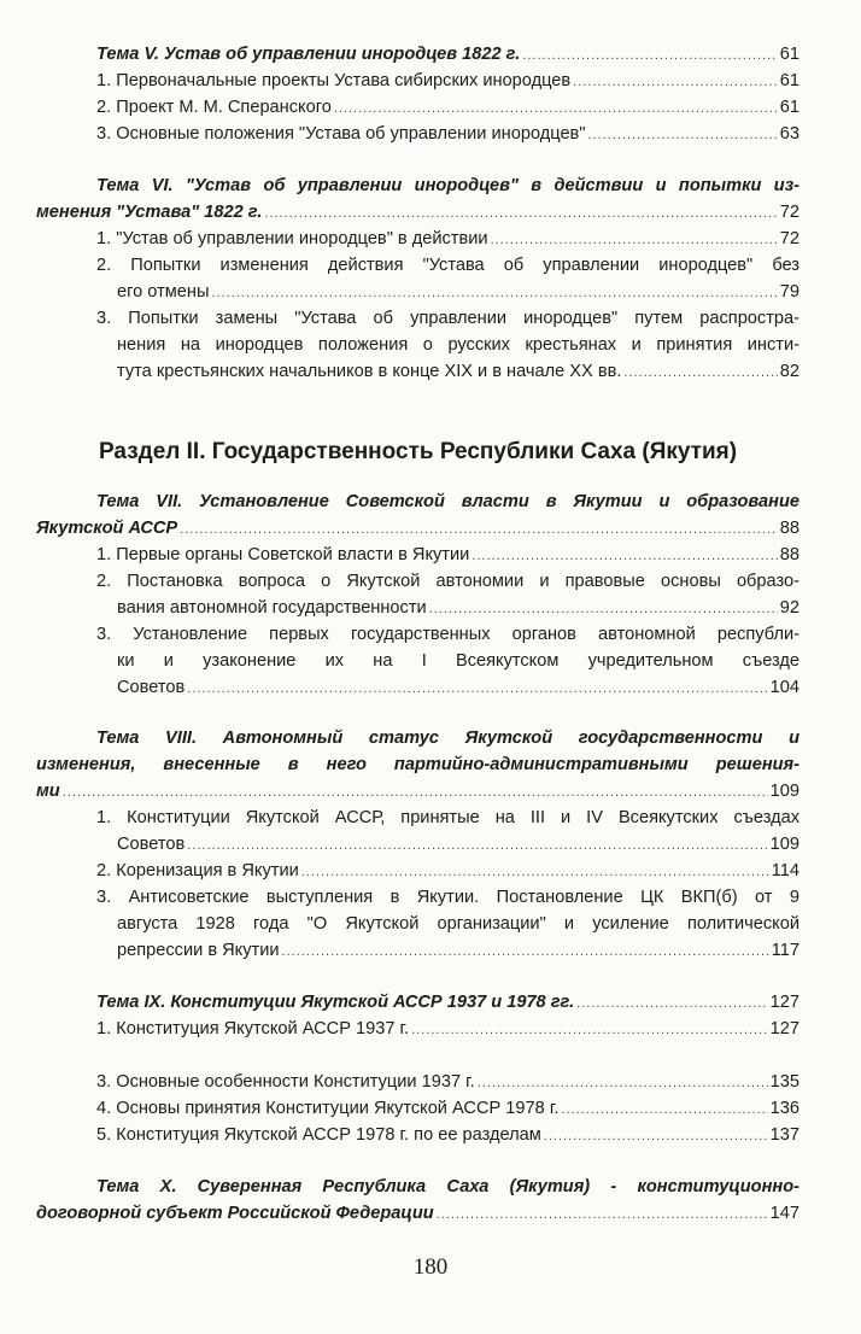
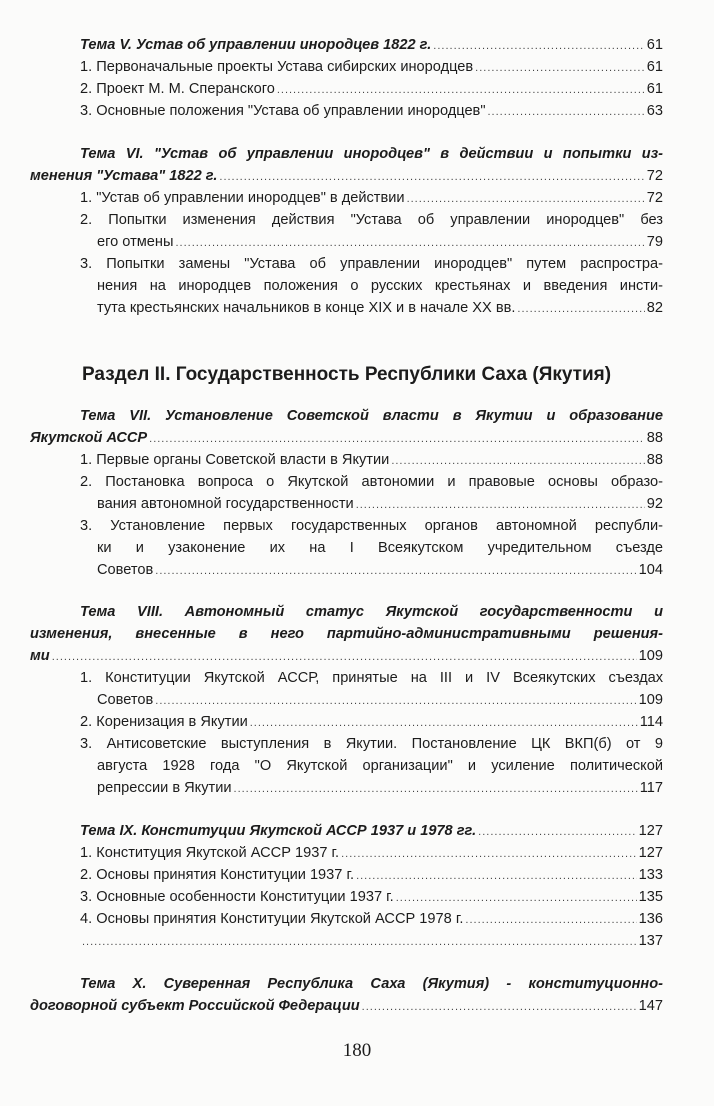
  Тема V. Устав об управлении инородцев 1822 г.
  61
  1. Первоначальные проекты Устава сибирских инородцев
  61
  2. Проект М. М. Сперанского
  61
  3. Основные положения "Устава об управлении инородцев"
  63
  Тема VI. "Устав об управлении инородцев" в действии и попытки из-
  менения "Устава" 1822 г.
  72
  1. "Устав об управлении инородцев" в действии
  72
  2. Попытки изменения действия "Устава об управлении инородцев" без
  его отмены
  79
  3. Попытки замены "Устава об управлении инородцев" путем распростра-
- нения на инородцев положения о русских крестьянах и принятия инсти-
+ нения на инородцев положения о русских крестьянах и введения инсти-
  тута крестьянских начальников в конце XIX и в начале XX вв.
  82
  Раздел II. Государственность Республики Саха (Якутия)
  Тема VII. Установление Советской власти в Якутии и образование
  Якутской АССР
  88
  1. Первые органы Советской власти в Якутии
  88
  2. Постановка вопроса о Якутской автономии и правовые основы образо-
  вания автономной государственности
  92
  3. Установление первых государственных органов автономной республи-
  ки и узаконение их на I Всеякутском учредительном съезде
  Советов
  104
  Тема VIII. Автономный статус Якутской государственности и
  изменения, внесенные в него партийно-административными решения-
  ми
  109
  1. Конституции Якутской АССР, принятые на III и IV Всеякутских съездах
  Советов
  109
  2. Коренизация в Якутии
  114
  3. Антисоветские выступления в Якутии. Постановление ЦК ВКП(б) от 9
  августа 1928 года "О Якутской организации" и усиление политической
  репрессии в Якутии
  117
  Тема IX. Конституции Якутской АССР 1937 и 1978 гг.
  127
  1. Конституция Якутской АССР 1937 г.
  127
+ 2. Основы принятия Конституции 1937 г.
+ 133
  3. Основные особенности Конституции 1937 г.
  135
  4. Основы принятия Конституции Якутской АССР 1978 г.
  136
- 5. Конституция Якутской АССР 1978 г. по ее разделам
  137
  Тема X. Суверенная Республика Саха (Якутия) - конституционно-
  договорной субъект Российской Федерации
  147
  180
